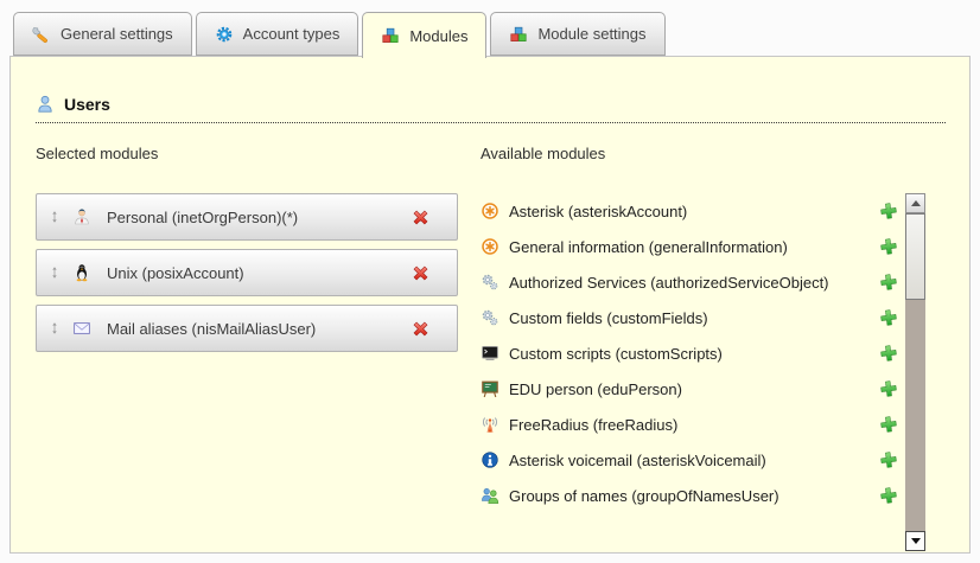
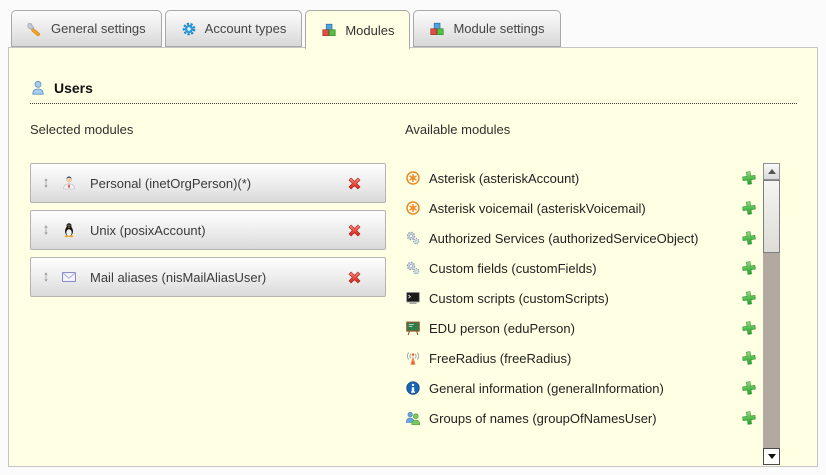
  General settings
  Account types
  Modules
  Module settings
  Users
  Selected modules
  Personal (inetOrgPerson)(*)
  Unix (posixAccount)
  Mail aliases (nisMailAliasUser)
  Available modules
  Asterisk (asteriskAccount)
- General information (generalInformation)
+ Asterisk voicemail (asteriskVoicemail)
  Authorized Services (authorizedServiceObject)
  Custom fields (customFields)
  Custom scripts (customScripts)
  EDU person (eduPerson)
  FreeRadius (freeRadius)
- Asterisk voicemail (asteriskVoicemail)
+ General information (generalInformation)
  Groups of names (groupOfNamesUser)
